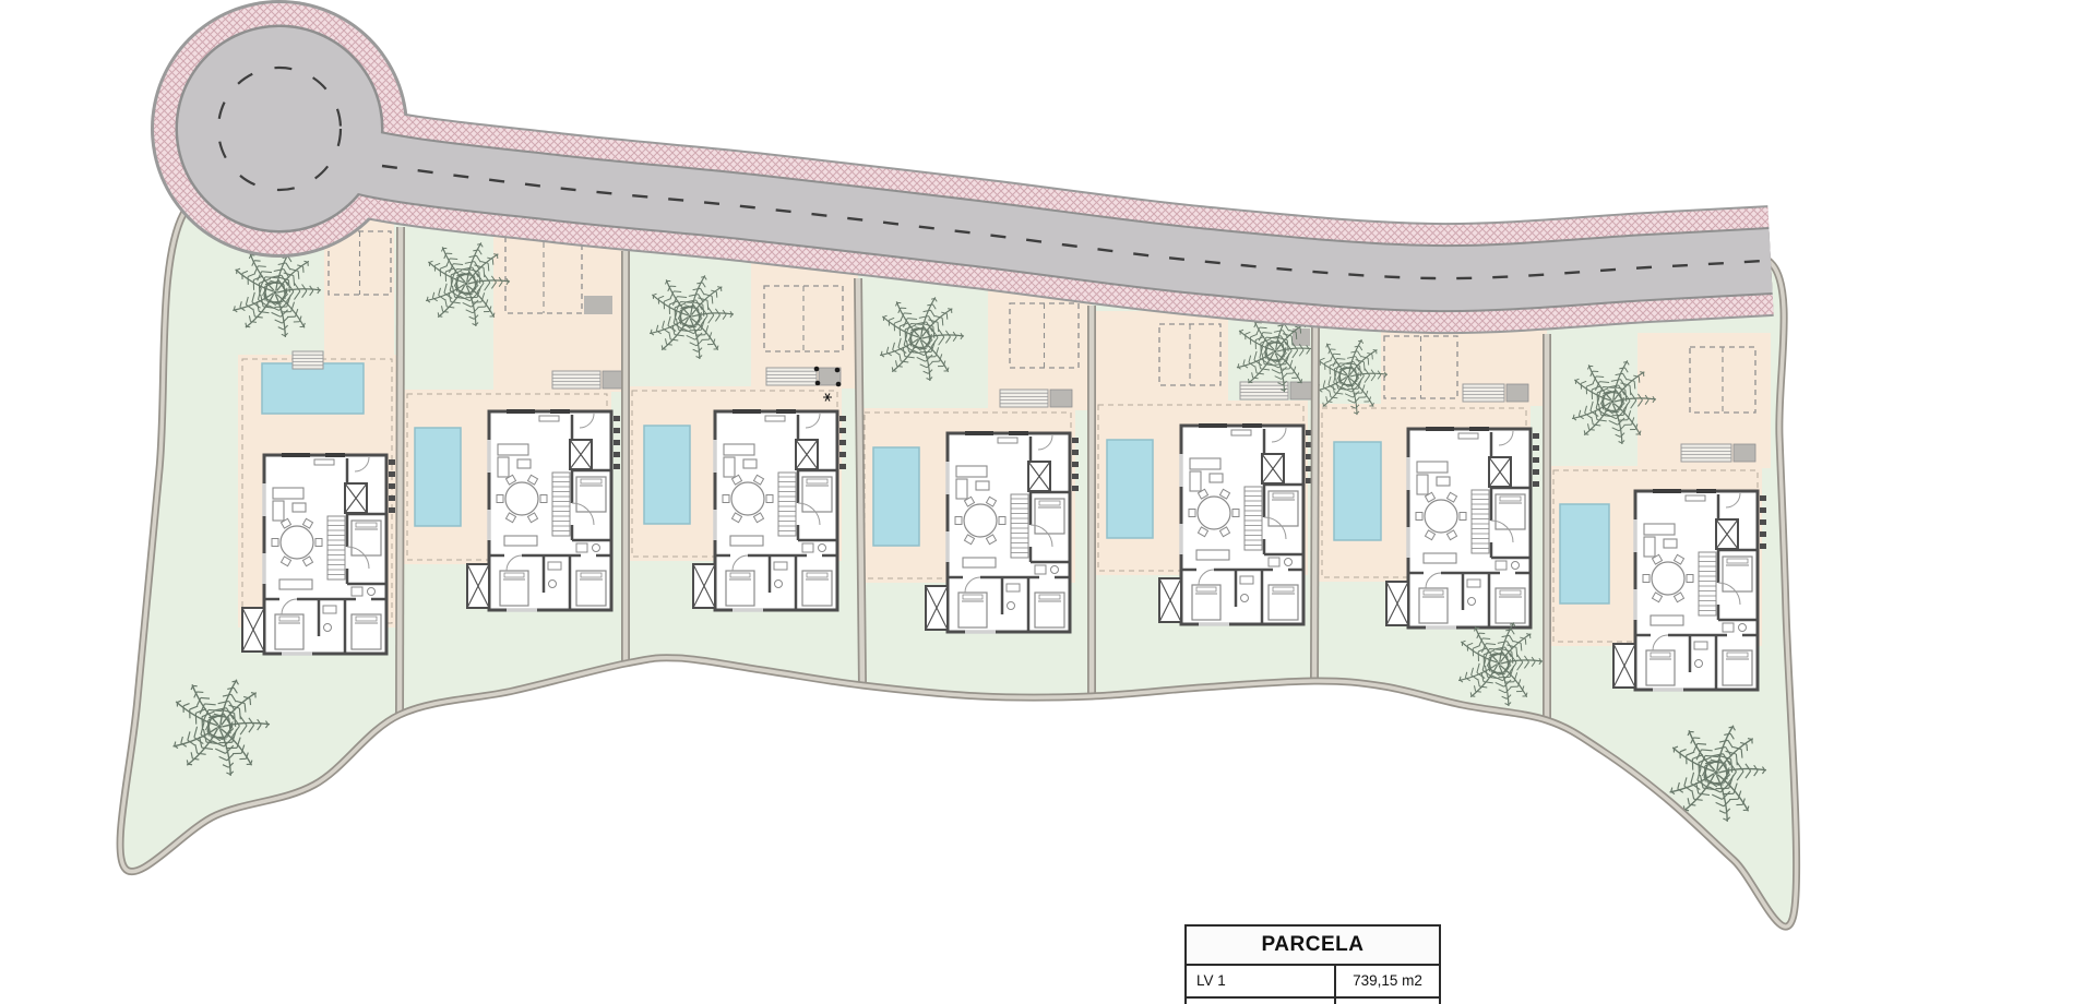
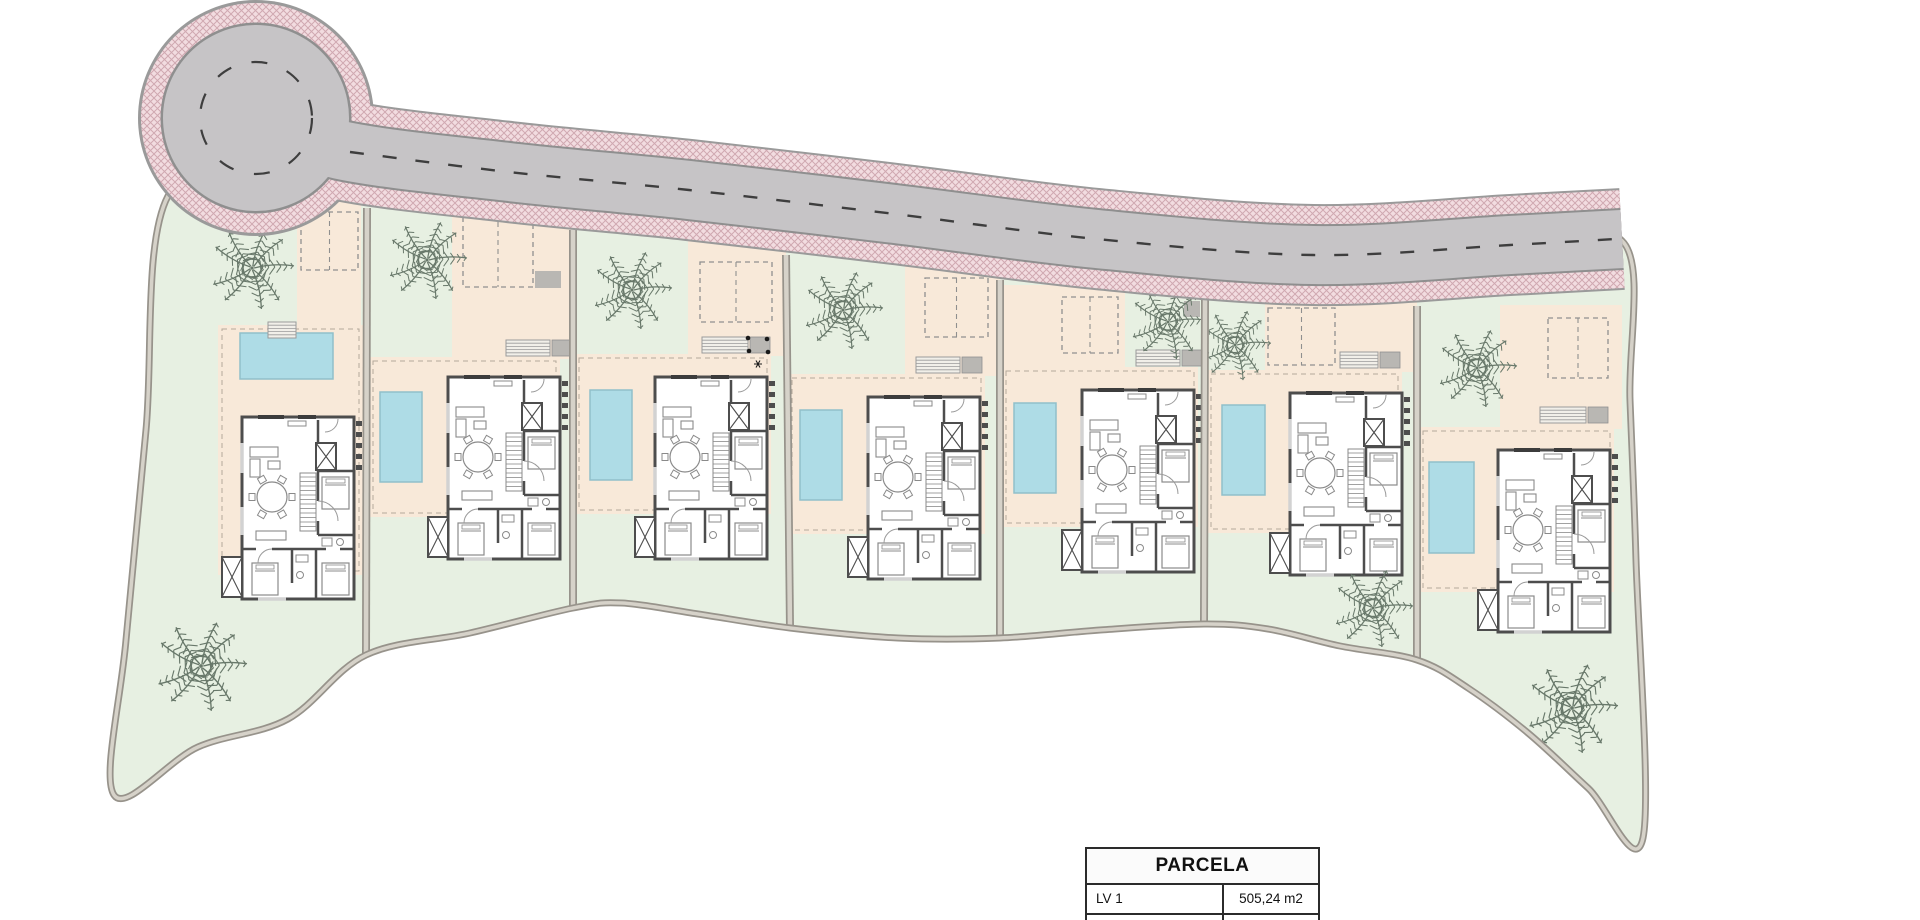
  PARCELA
  LV 1
- 739,15 m2
+ 505,24 m2
